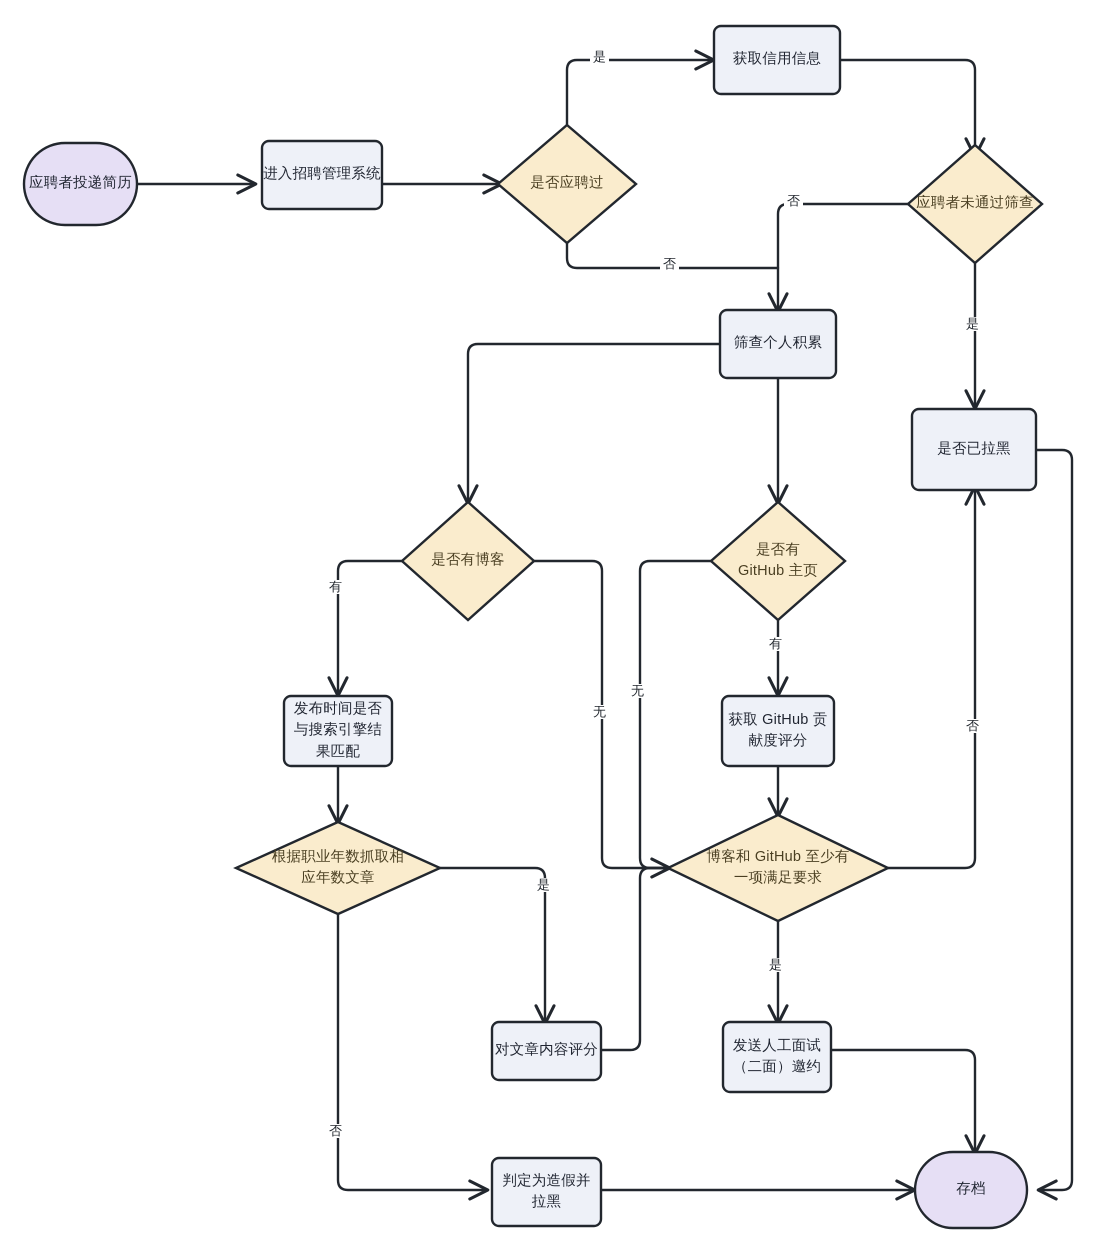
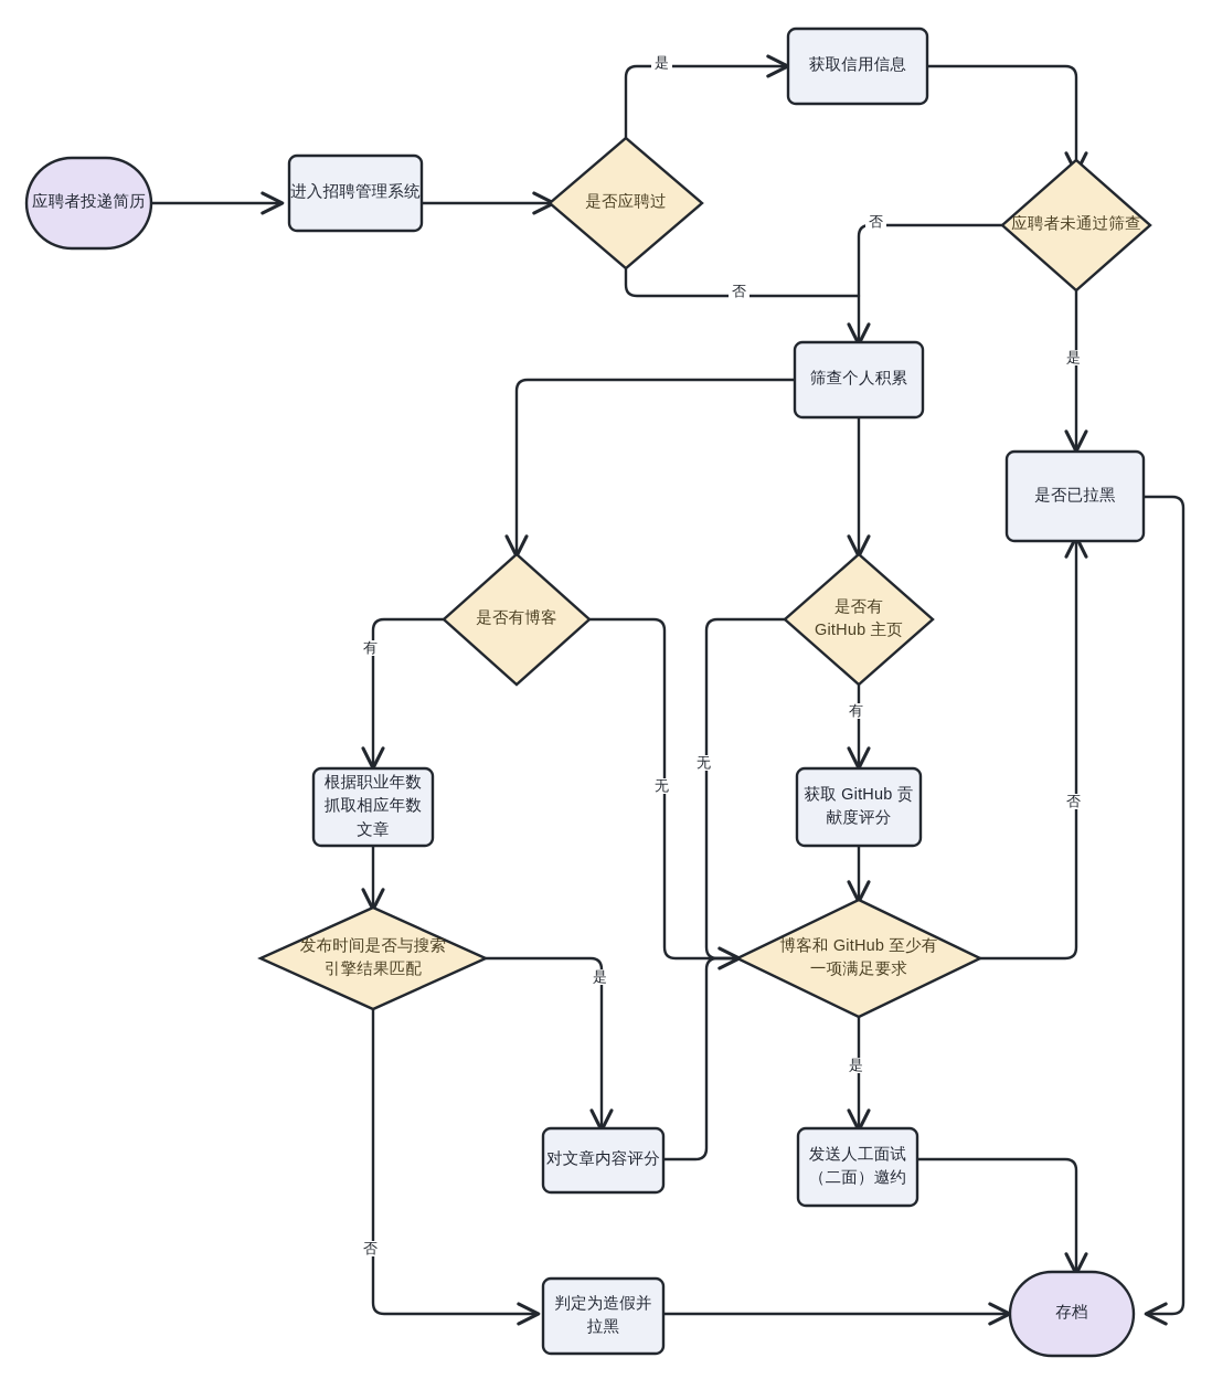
  应聘者投递简历
  进入招聘管理系统
  是否应聘过
  获取信用信息
  应聘者未通过筛查
  筛查个人积累
  是否已拉黑
  是否有博客
  是否有
  GitHub 主页
- 发布时间是否与搜索引擎结果匹配
+ 根据职业年数抓取相应年数文章
  获取 GitHub 贡献度评分
- 根据职业年数抓取相应年数文章
+ 发布时间是否与搜索引擎结果匹配
  博客和 GitHub 至少有一项满足要求
  对文章内容评分
  发送人工面试（二面）邀约
  判定为造假并拉黑
  存档
  是
  否
  否
  是
  有
  无
  无
  有
  是
  否
  是
  否
